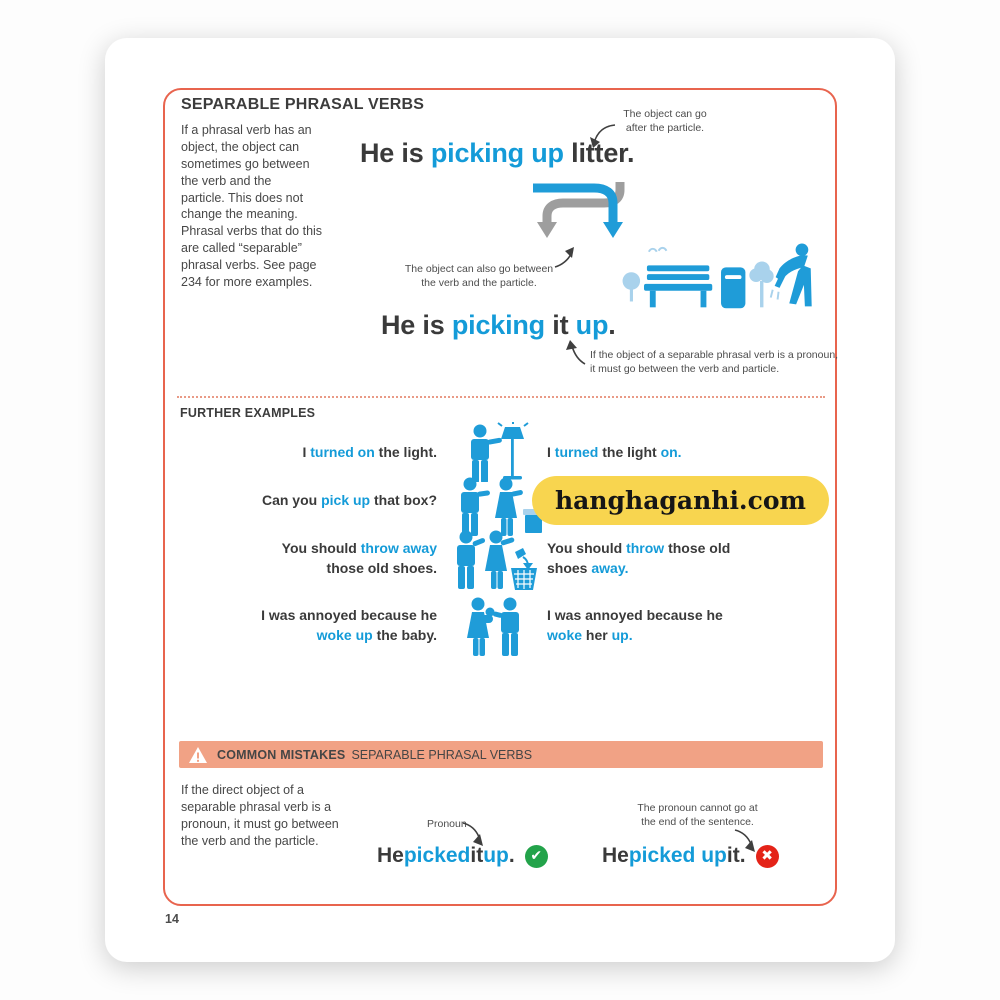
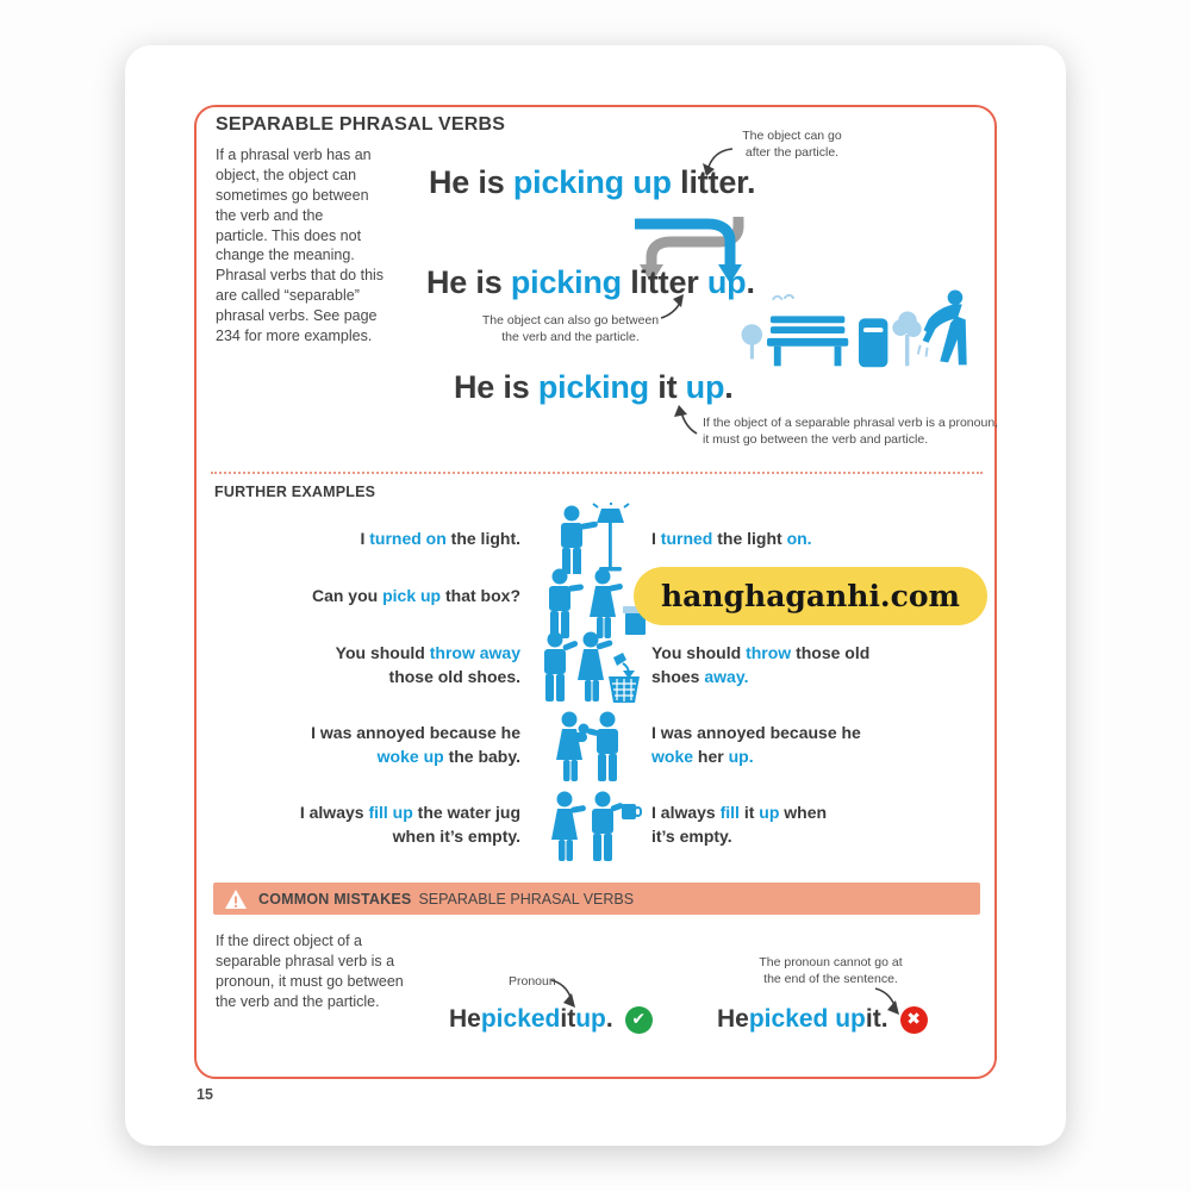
  SEPARABLE PHRASAL VERBS
  If a phrasal verb has an
  object, the object can
  sometimes go between
  the verb and the
  particle. This does not
  change the meaning.
  Phrasal verbs that do this
  are called “separable”
  phrasal verbs. See page
  234 for more examples.
  The object can go
  after the particle.
  He is picking up litter.
+ He is picking litter up.
  The object can also go between
  the verb and the particle.
  He is picking it up.
  If the object of a separable phrasal verb is a pronoun,
  it must go between the verb and particle.
  FURTHER EXAMPLES
  I turned on the light.
  I turned the light on.
  Can you pick up that box?
  hanghaganhi.com
  You should throw away
  those old shoes.
  You should throw those old
  shoes away.
  I was annoyed because he
  woke up the baby.
  I was annoyed because he
  woke her up.
+ I always fill up the water jug
+ when it’s empty.
+ I always fill it up when
+ it’s empty.
  COMMON MISTAKES
  SEPARABLE PHRASAL VERBS
  If the direct object of a
  separable phrasal verb is a
  pronoun, it must go between
  the verb and the particle.
  Pronou
  The pronoun cannot go at
  the end of the sentence.
  He
  picked
  it
  up
  .
  ✔
  He
  picked up
  it.
  ✖
- 14
+ 15
